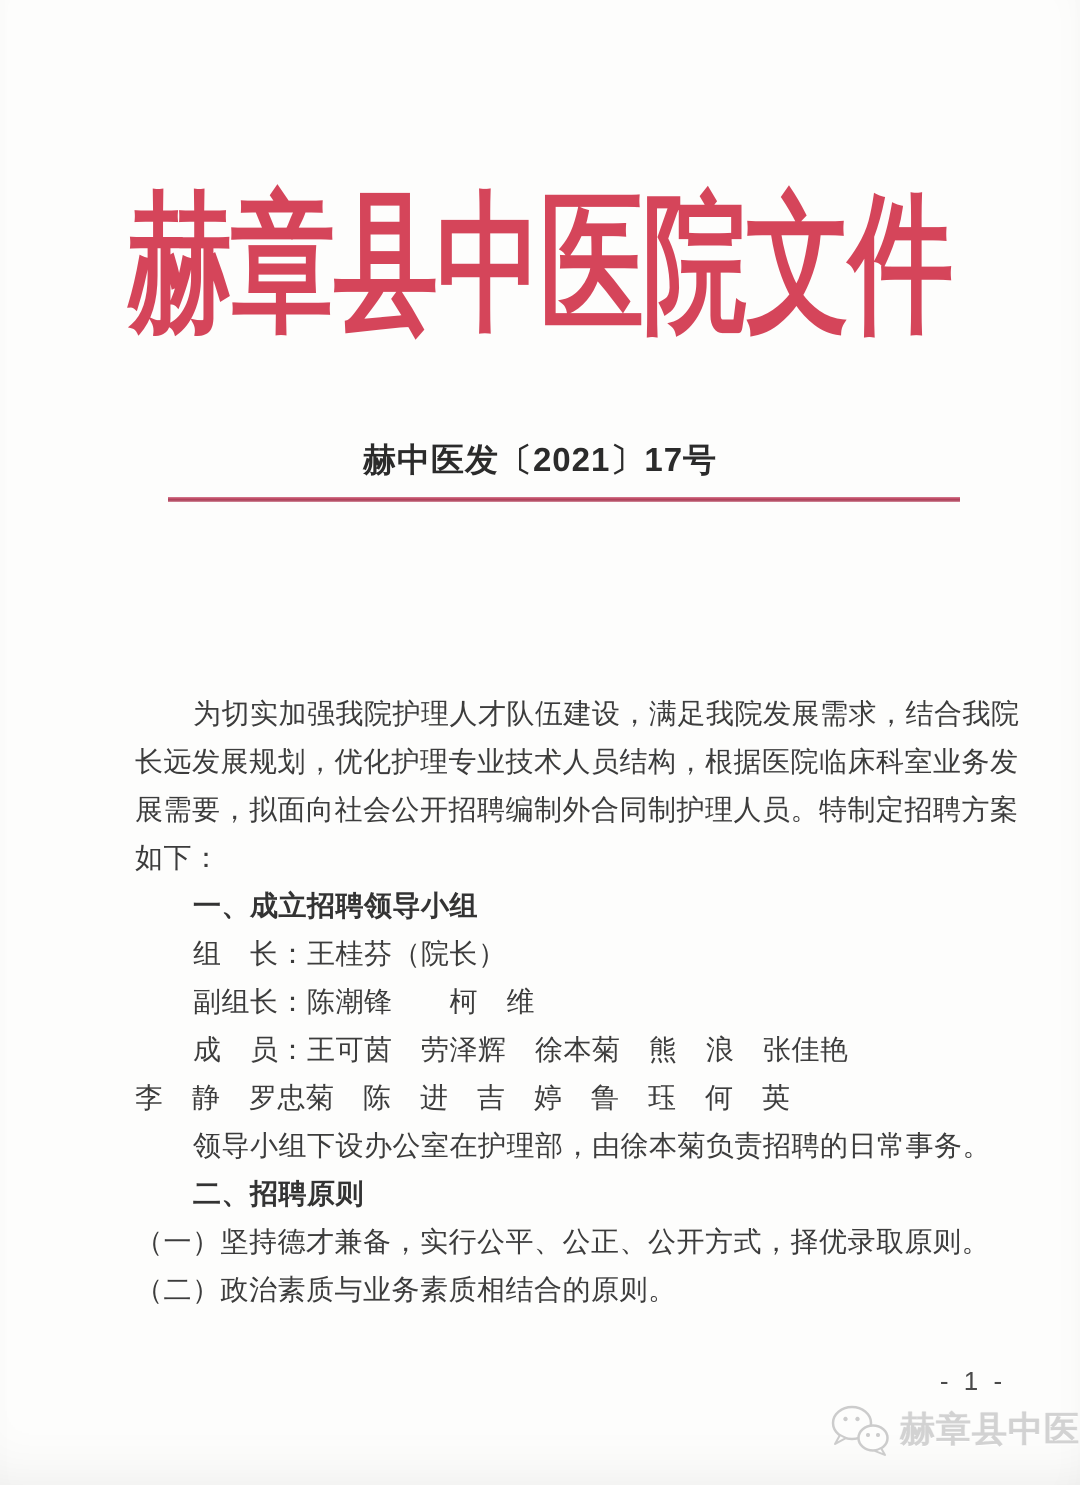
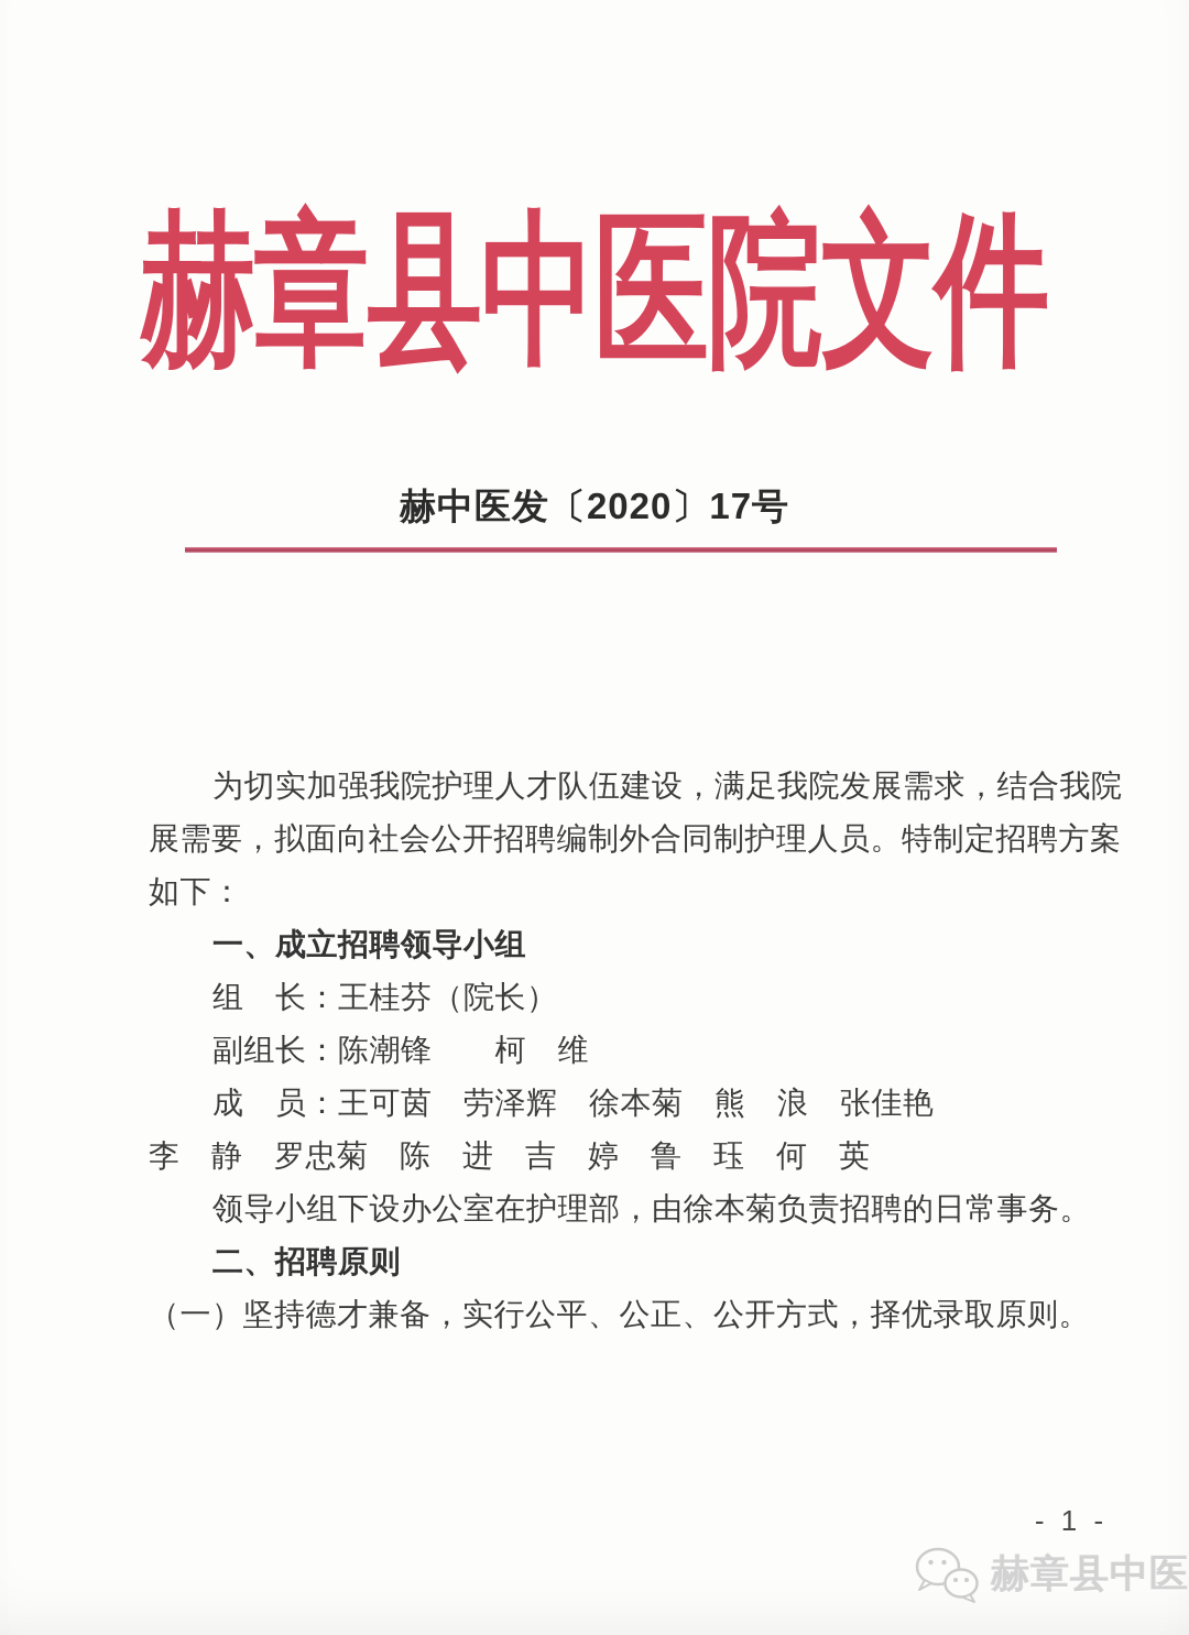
  赫章县中医院文件
- 赫中医发〔2021〕17号
+ 赫中医发〔2020〕17号
  为切实加强我院护理人才队伍建设，满足我院发展需求，结合我院
- 长远发展规划，优化护理专业技术人员结构，根据医院临床科室业务发
  展需要，拟面向社会公开招聘编制外合同制护理人员。特制定招聘方案
  如下：
  一、成立招聘领导小组
  组 长：王桂芬（院长）
  副组长：陈潮锋 柯 维
  成 员：王可茵 劳泽辉 徐本菊 熊 浪 张佳艳
  李 静 罗忠菊 陈 进 吉 婷 鲁 珏 何 英
  领导小组下设办公室在护理部，由徐本菊负责招聘的日常事务。
  二、招聘原则
  （一）坚持德才兼备，实行公平、公正、公开方式，择优录取原则。
- （二）政治素质与业务素质相结合的原则。
  - 1 -
  赫章县中医
